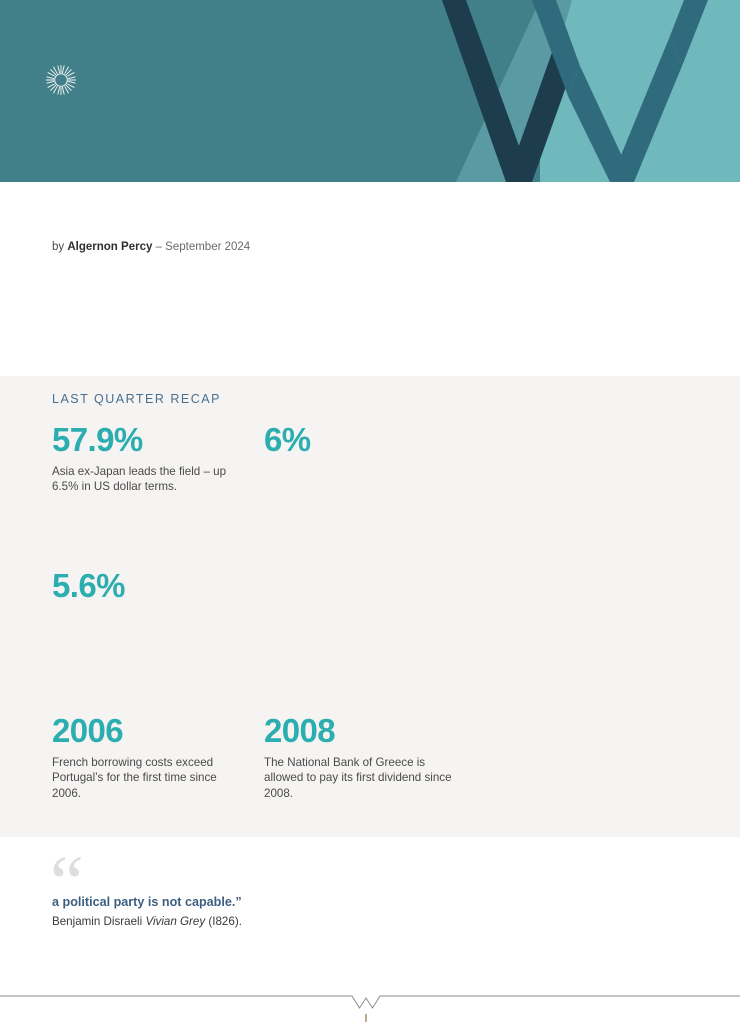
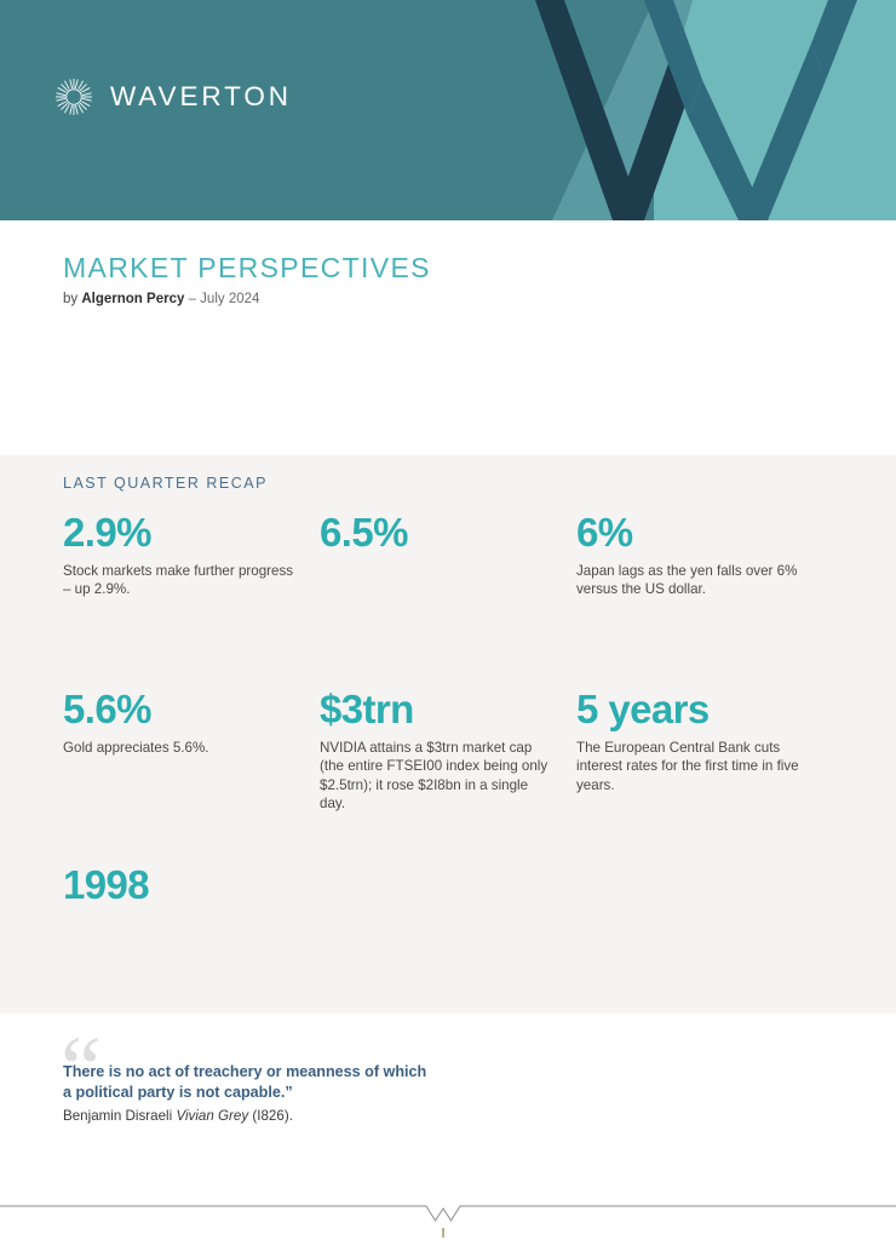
+ WAVERTON
+ MARKET PERSPECTIVES
- by Algernon Percy – September 2024
+ by Algernon Percy – July 2024
  LAST QUARTER RECAP
+ 2.9%
+ Stock markets make further progress – up 2.9%.
- 57.9%
+ 6.5%
- Asia ex-Japan leads the field – up 6.5% in US dollar terms.
  6%
+ Japan lags as the yen falls over 6% versus the US dollar.
  5.6%
+ Gold appreciates 5.6%.
+ $3trn
+ NVIDIA attains a $3trn market cap (the entire FTSEI00 index being only $2.5trn); it rose $2I8bn in a single day.
+ 5 years
+ The European Central Bank cuts interest rates for the first time in five years.
- 2006
+ 1998
- French borrowing costs exceed Portugal’s for the first time since 2006.
- 2008
- The National Bank of Greece is allowed to pay its first dividend since 2008.
  “
+ There is no act of treachery or meanness of which
  a political party is not capable.”
  Benjamin Disraeli Vivian Grey (I826).
